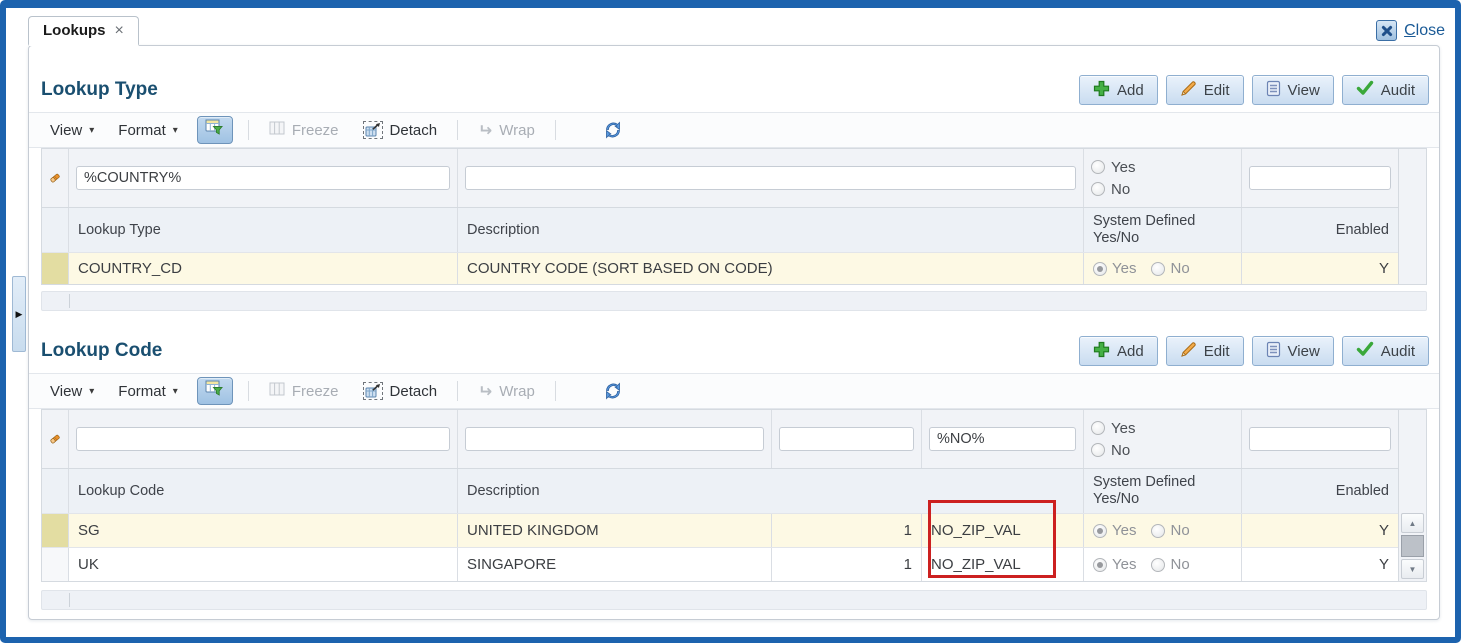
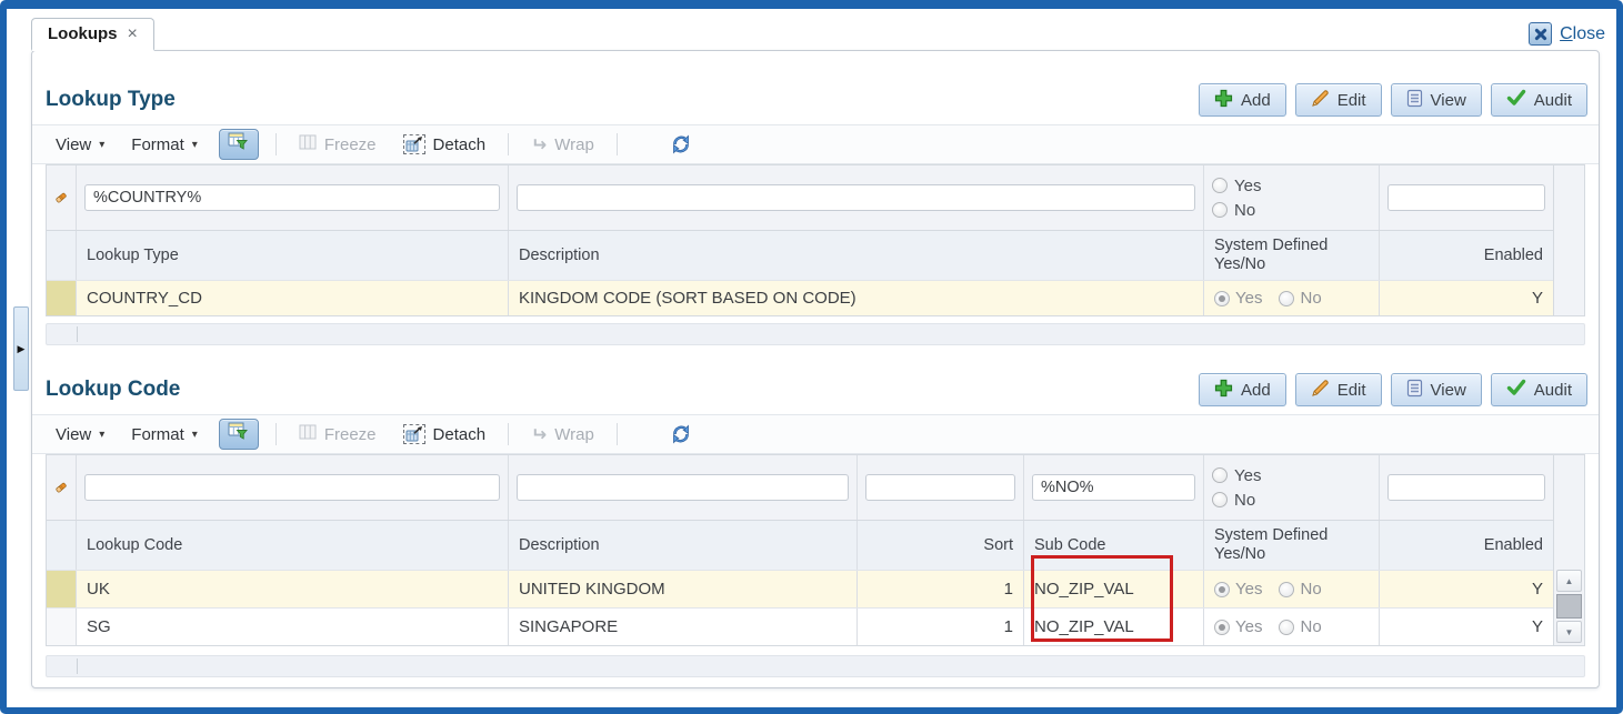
  Lookups
  ×
  Close
  ▶
  Lookup Type
  Add
  Edit
  View
  Audit
  View
  ▾
  Format
  ▾
  Freeze
  Detach
  Wrap
  %COUNTRY%
  Yes
  No
  Lookup Type
  Description
  System Defined
  Yes/No
  Enabled
  COUNTRY_CD
- COUNTRY CODE (SORT BASED ON CODE)
+ KINGDOM CODE (SORT BASED ON CODE)
  Yes
  No
  Y
  Lookup Code
  Add
  Edit
  View
  Audit
  View
  ▾
  Format
  ▾
  Freeze
  Detach
  Wrap
  %NO%
  Yes
  No
  Lookup Code
  Description
+ Sort
+ Sub Code
  System Defined
  Yes/No
  Enabled
- SG
+ UK
  UNITED KINGDOM
  1
  NO_ZIP_VAL
  Yes
  No
  Y
- UK
+ SG
  SINGAPORE
  1
  NO_ZIP_VAL
  Yes
  No
  Y
  ▲
  ▼
